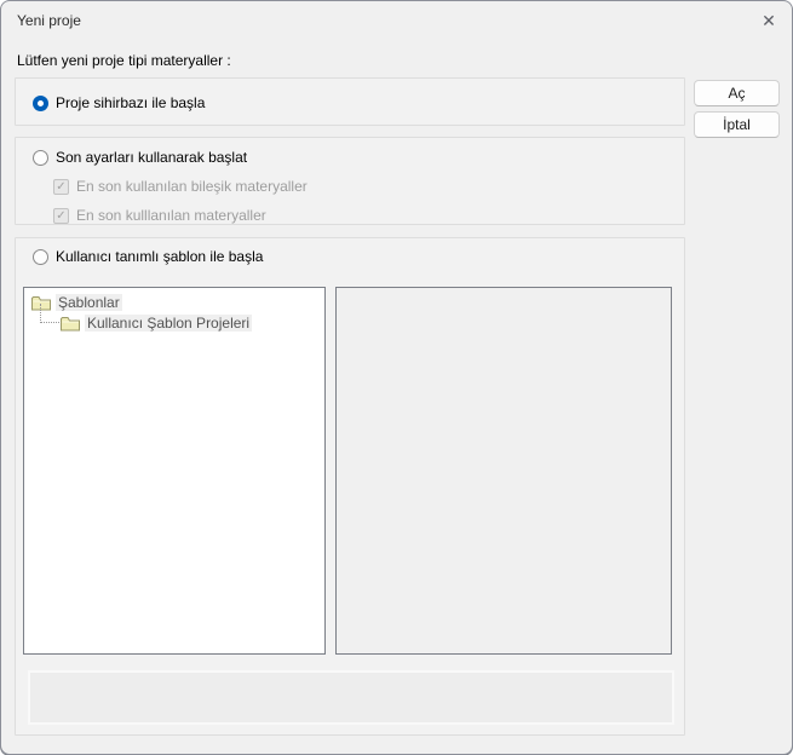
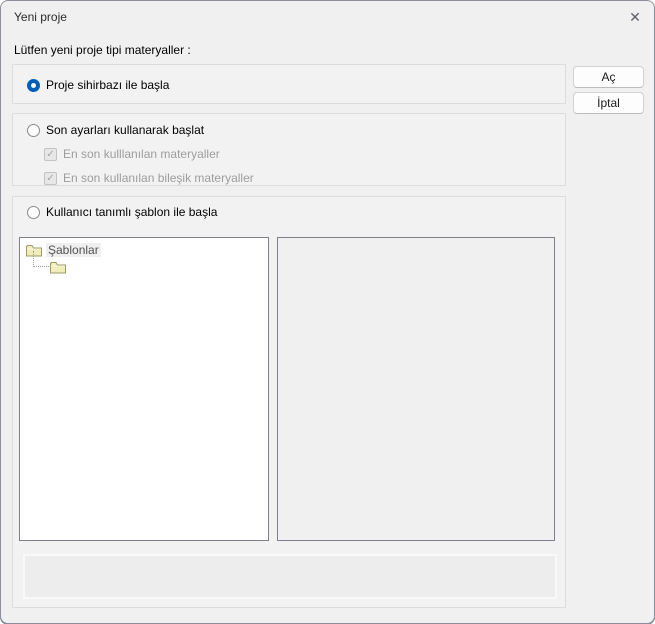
  Yeni proje
  ✕
  Lütfen yeni proje tipi materyaller :
  Proje sihirbazı ile başla
  Son ayarları kullanarak başlat
  ✓
- En son kullanılan bileşik materyaller
+ En son kulllanılan materyaller
  ✓
- En son kulllanılan materyaller
+ En son kullanılan bileşik materyaller
  Kullanıcı tanımlı şablon ile başla
  Şablonlar
- Kullanıcı Şablon Projeleri
  Aç
  İptal
